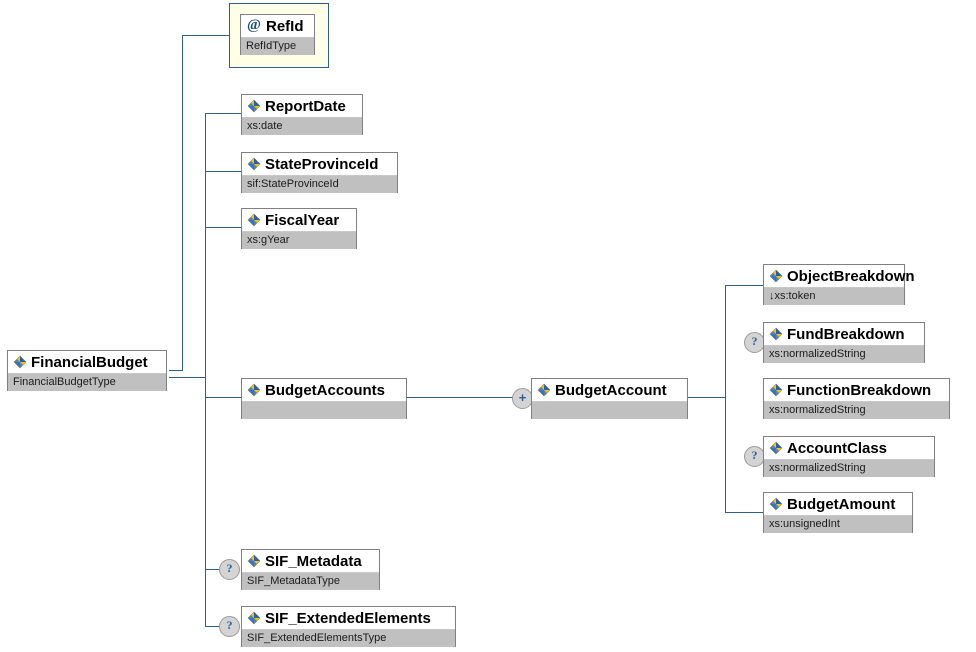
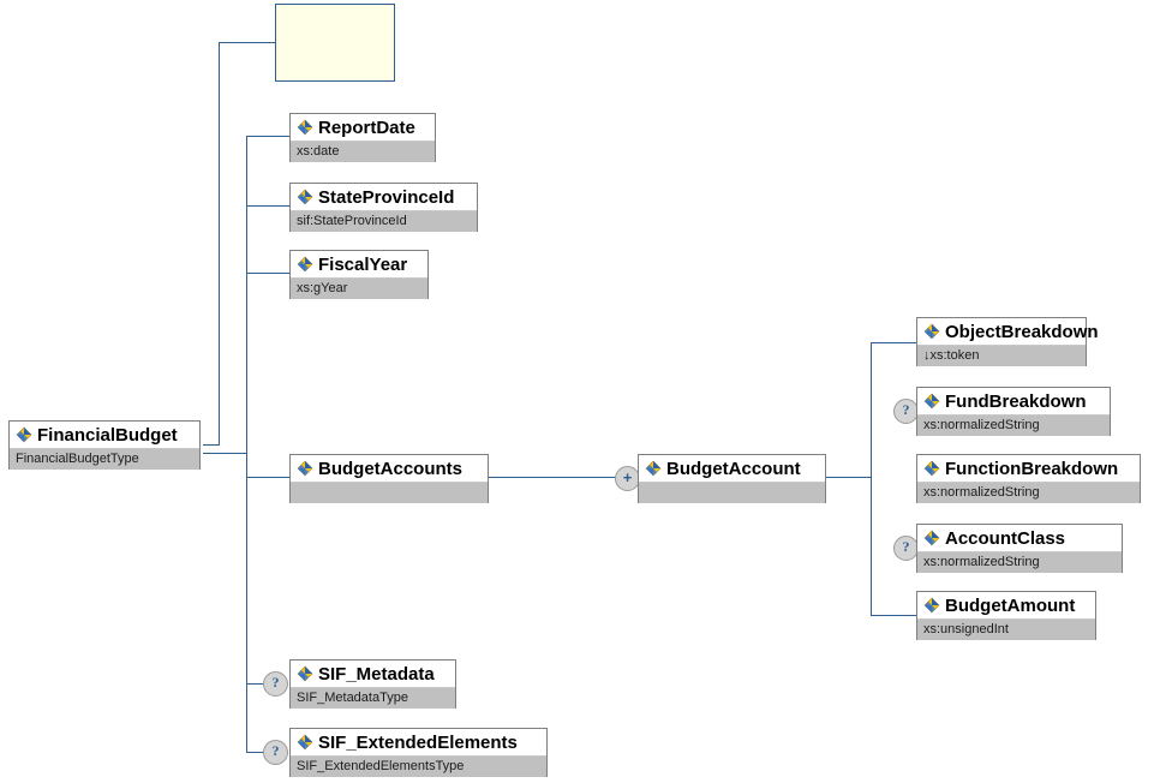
  FinancialBudget
  FinancialBudgetType
- @
- RefId
- RefIdType
  ReportDate
  xs:date
  StateProvinceId
  sif:StateProvinceId
  FiscalYear
  xs:gYear
  BudgetAccounts
  +
  BudgetAccount
  ObjectBreakdown
  ↓
  xs:token
  ?
  FundBreakdown
  xs:normalizedString
  FunctionBreakdown
  xs:normalizedString
  ?
  AccountClass
  xs:normalizedString
  BudgetAmount
  xs:unsignedInt
  ?
  SIF_Metadata
  SIF_MetadataType
  ?
  SIF_ExtendedElements
  SIF_ExtendedElementsType
